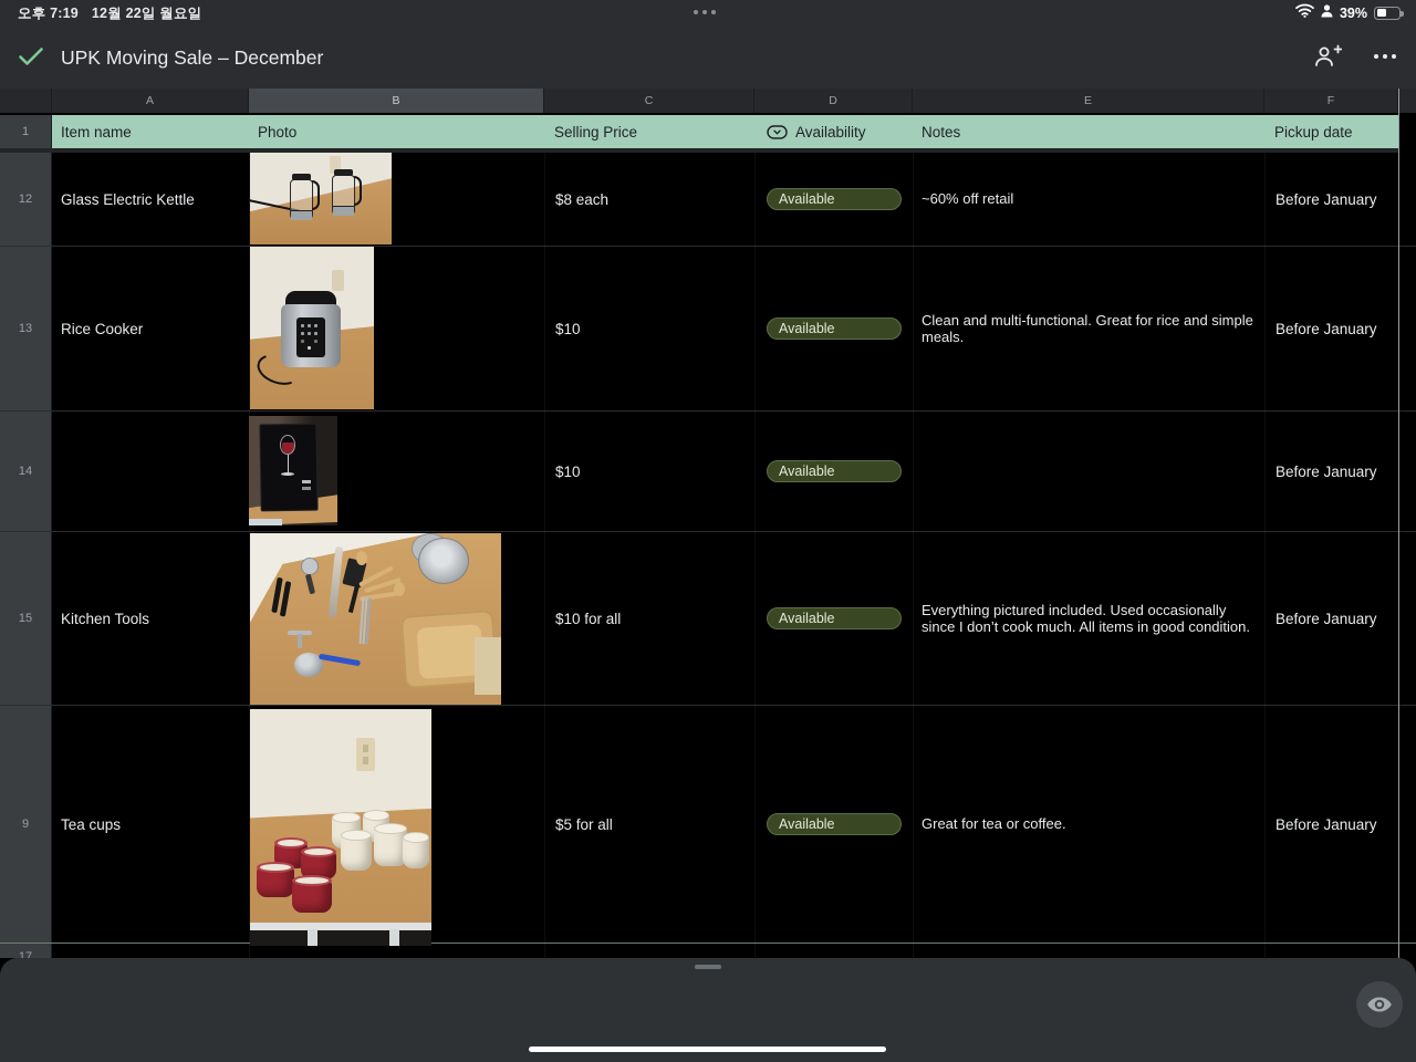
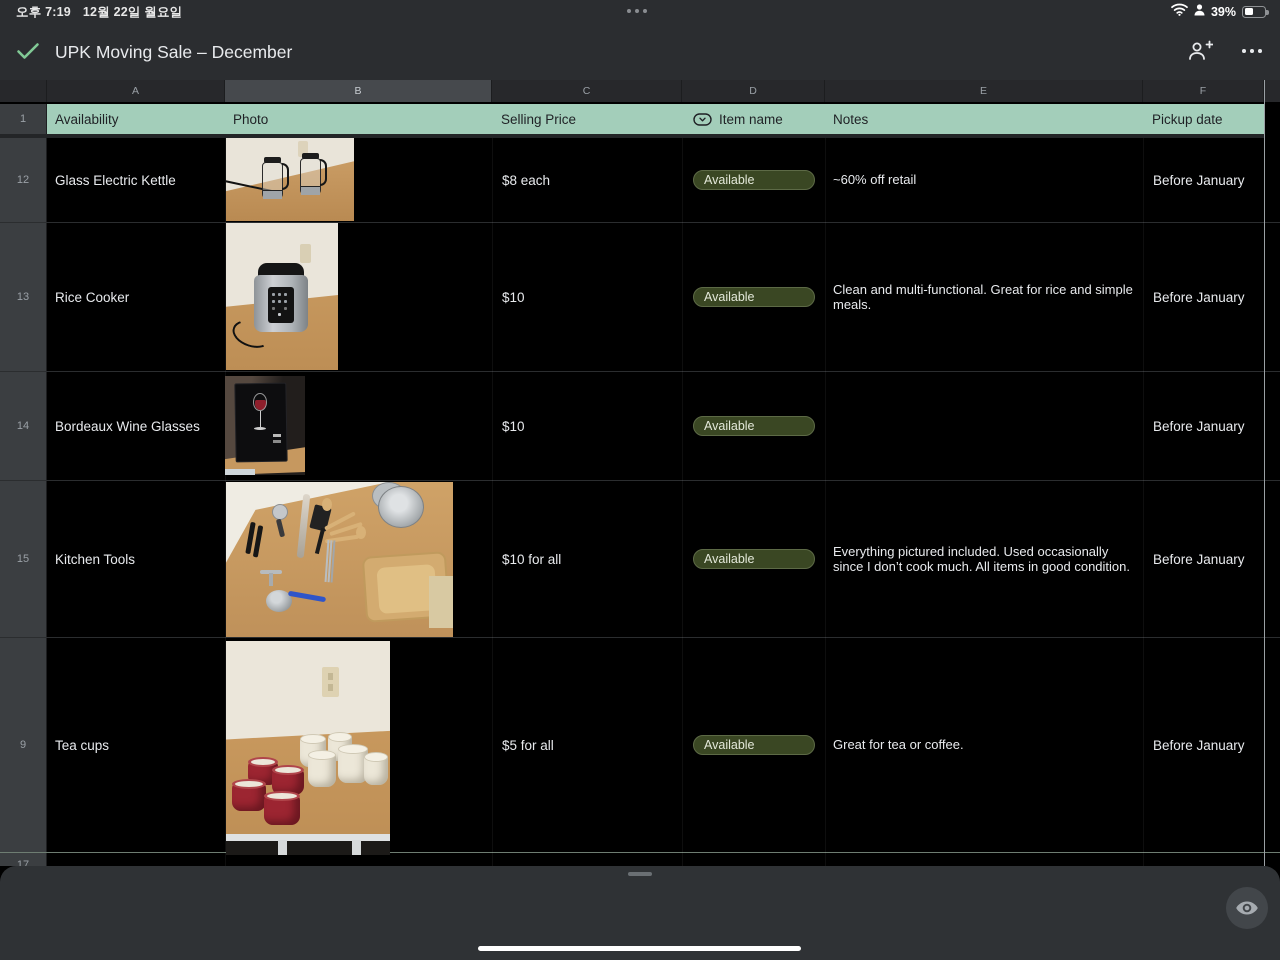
  오후 7:19 12월 22일 월요일
  39%
  UPK Moving Sale – December
  A
  B
  C
  D
  E
  F
  1
- Item name
+ Availability
  Photo
  Selling Price
- Availability
+ Item name
  Notes
  Pickup date
  12
  Glass Electric Kettle
  $8 each
  Available
  ~60% off retail
  Before January
  13
  Rice Cooker
  $10
  Available
  Clean and multi-functional. Great for rice and simple meals.
  Before January
  14
+ Bordeaux Wine Glasses
  $10
  Available
  Before January
  15
  Kitchen Tools
  $10 for all
  Available
  Everything pictured included. Used occasionally since I don’t cook much. All items in good condition.
  Before January
  9
  Tea cups
  $5 for all
  Available
  Great for tea or coffee.
  Before January
  17
